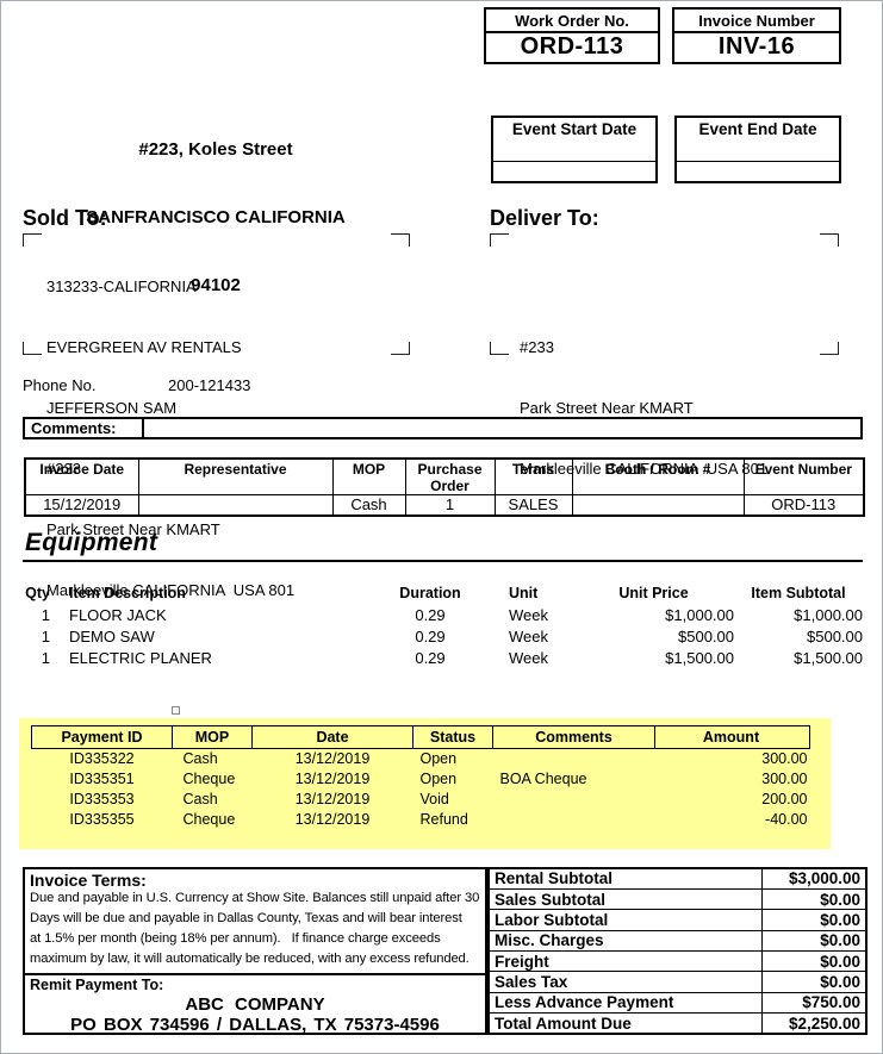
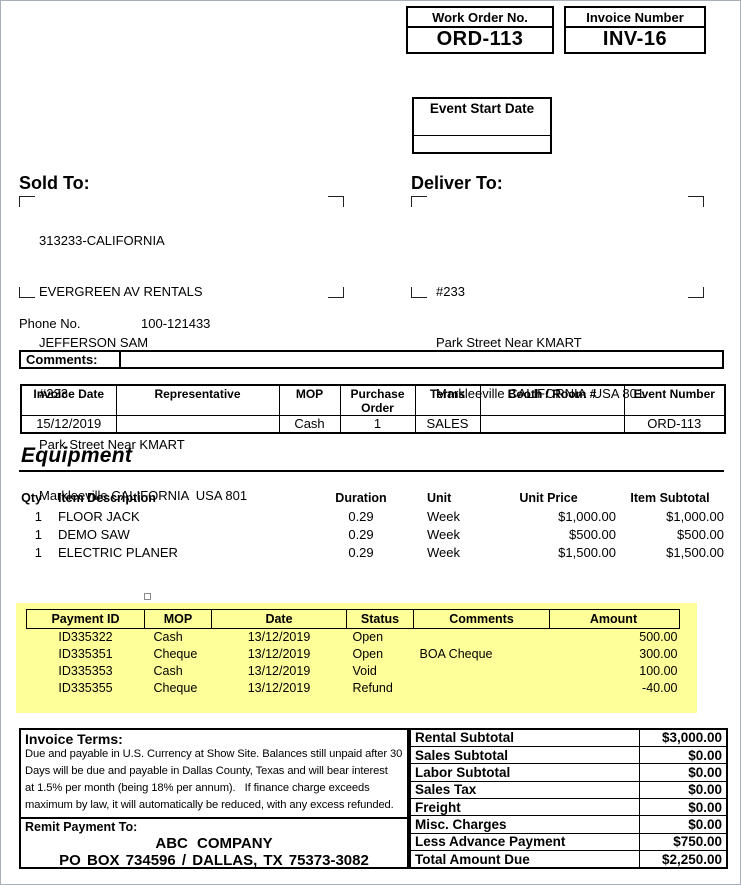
  Work Order No.
  ORD-113
  Invoice Number
  INV-16
- #223, Koles Street
- SANFRANCISCO CALIFORNIA
- 94102
  Event Start Date
- Event End Date
  Sold To:
  Deliver To:
  313233-CALIFORNIA
  EVERGREEN AV RENTALS
  JEFFERSON SAM
  #233
  Park Street Near KMART
  Markleeville CALIFORNIA USA 801
  #233
  Park Street Near KMART
  Markleeville CALIFORNIA USA 801
  Phone No.
- 200-121433
+ 100-121433
  Comments:
  Invoice Date	Representative	MOP	Purchase Order	Terms	Booth / Room #	Event Number
  15/12/2019		Cash	1	SALES		ORD-113
  Equipment
  Qty	Item Description	Duration	Unit	Unit Price	Item Subtotal
  1	FLOOR JACK	0.29	Week	$1,000.00	$1,000.00
  1	DEMO SAW	0.29	Week	$500.00	$500.00
  1	ELECTRIC PLANER	0.29	Week	$1,500.00	$1,500.00
  Payment ID	MOP	Date	Status	Comments	Amount
- ID335322	Cash	13/12/2019	Open		300.00
+ ID335322	Cash	13/12/2019	Open		500.00
  ID335351	Cheque	13/12/2019	Open	BOA Cheque	300.00
- ID335353	Cash	13/12/2019	Void		200.00
+ ID335353	Cash	13/12/2019	Void		100.00
  ID335355	Cheque	13/12/2019	Refund		-40.00
  Invoice Terms:
  Due and payable in U.S. Currency at Show Site. Balances still unpaid after 30
  Days will be due and payable in Dallas County, Texas and will bear interest
  at 1.5% per month (being 18% per annum). If finance charge exceeds
  maximum by law, it will automatically be reduced, with any excess refunded.
  Remit Payment To:
  ABC COMPANY
- PO BOX 734596 / DALLAS, TX 75373-4596
+ PO BOX 734596 / DALLAS, TX 75373-3082
  Rental Subtotal	$3,000.00
  Sales Subtotal	$0.00
  Labor Subtotal	$0.00
- Misc. Charges	$0.00
+ Sales Tax	$0.00
  Freight	$0.00
- Sales Tax	$0.00
+ Misc. Charges	$0.00
  Less Advance Payment	$750.00
  Total Amount Due	$2,250.00
